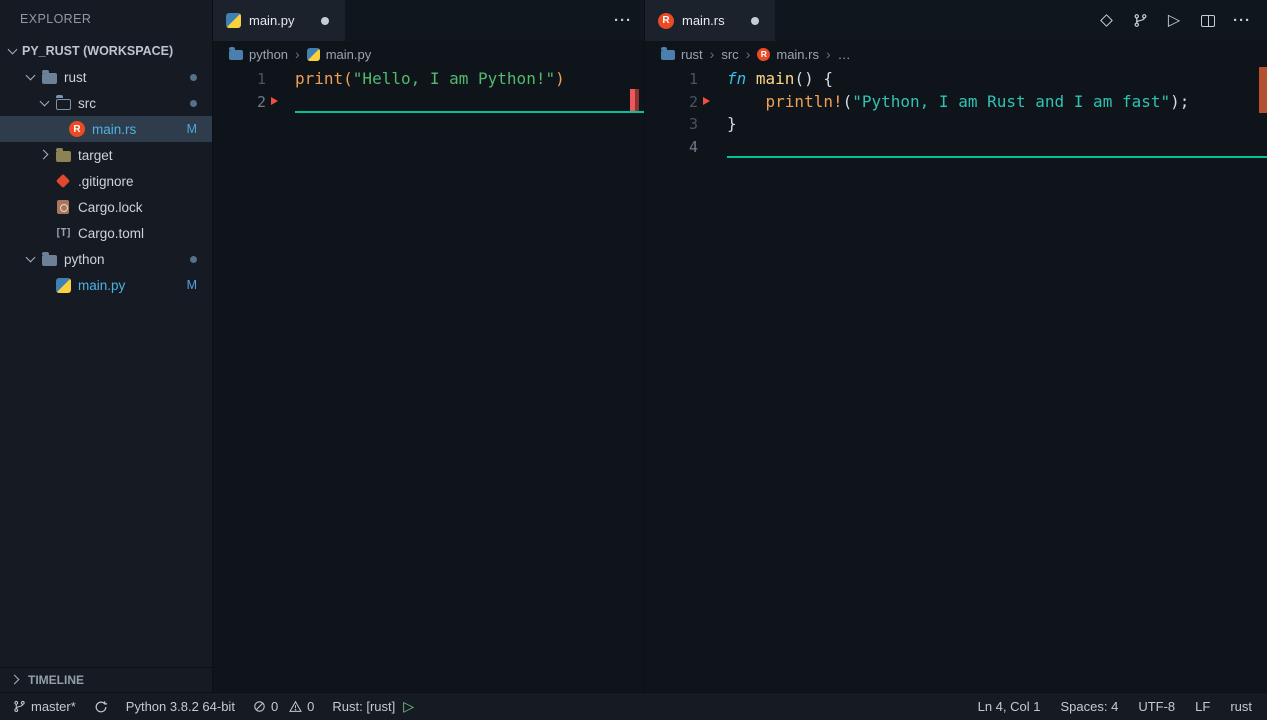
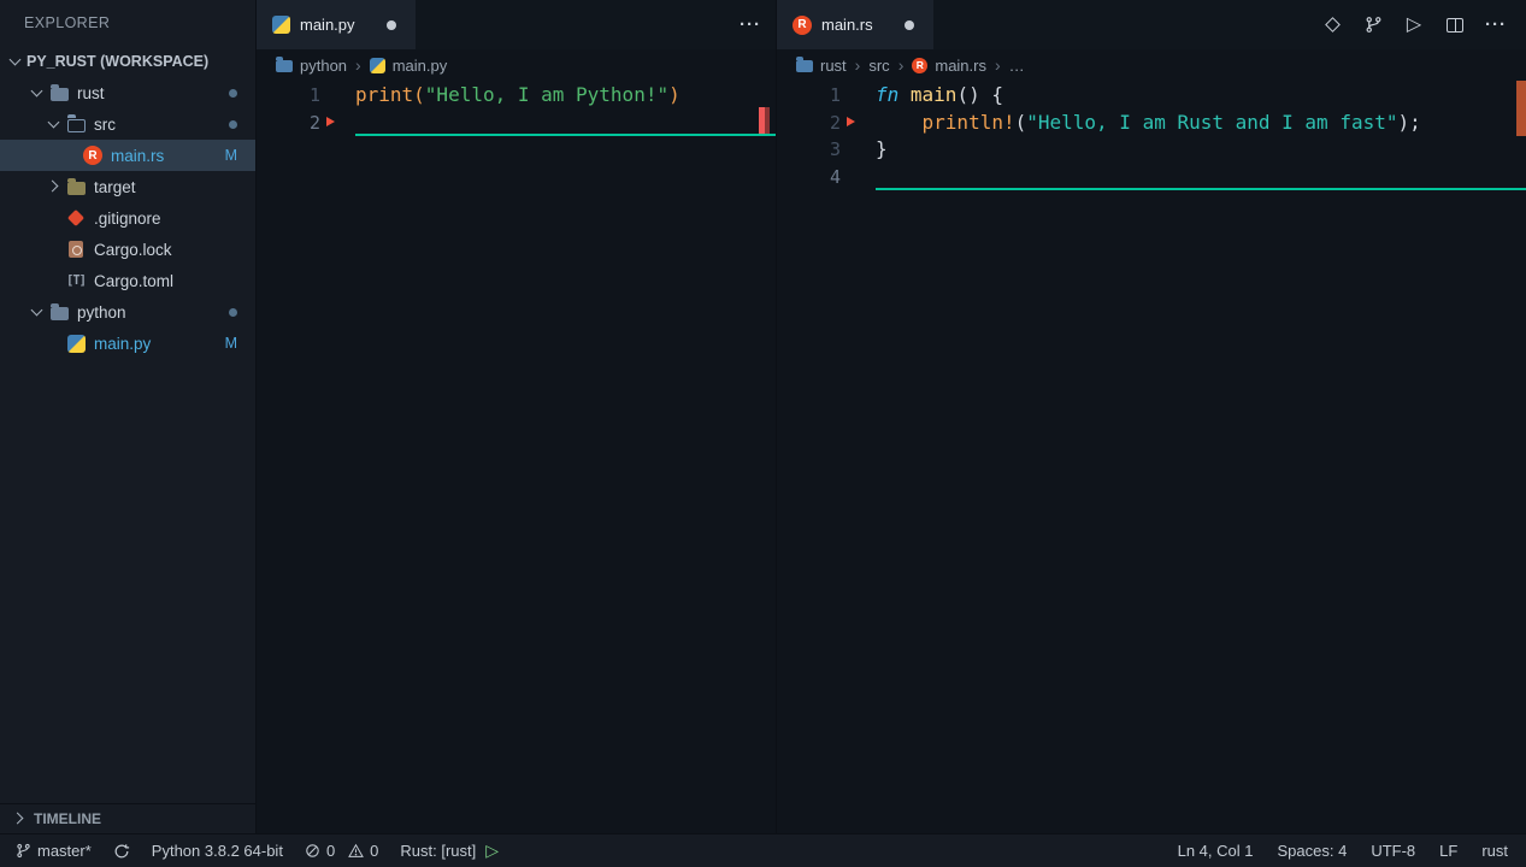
  EXPLORER
  PY_RUST (WORKSPACE)
  rust
  src
  R
  main.rs
  M
  target
  .gitignore
  Cargo.lock
  [T]
  Cargo.toml
  python
  main.py
  M
  TIMELINE
  main.py
  ···
  python
  ›
  main.py
  1
  print("Hello, I am Python!")
  2
  R
  main.rs
  ▷
  ···
  rust
  ›
  src
  ›
  R
  main.rs
  ›
  …
  1
  fn main() {
  2
- println!("Python, I am Rust and I am fast");
+ println!("Hello, I am Rust and I am fast");
  3
  }
  4
  master*
  Python 3.8.2 64-bit
  0
  0
  Rust: [rust]
  ▷
  Ln 4, Col 1
  Spaces: 4
  UTF-8
  LF
  rust
